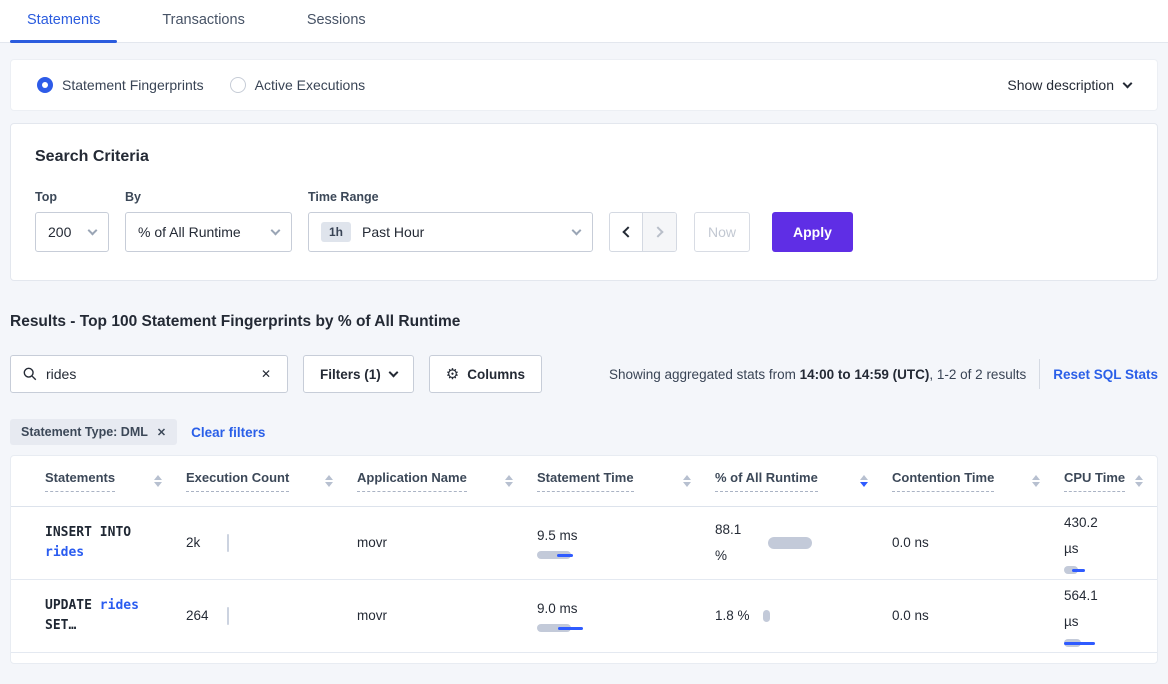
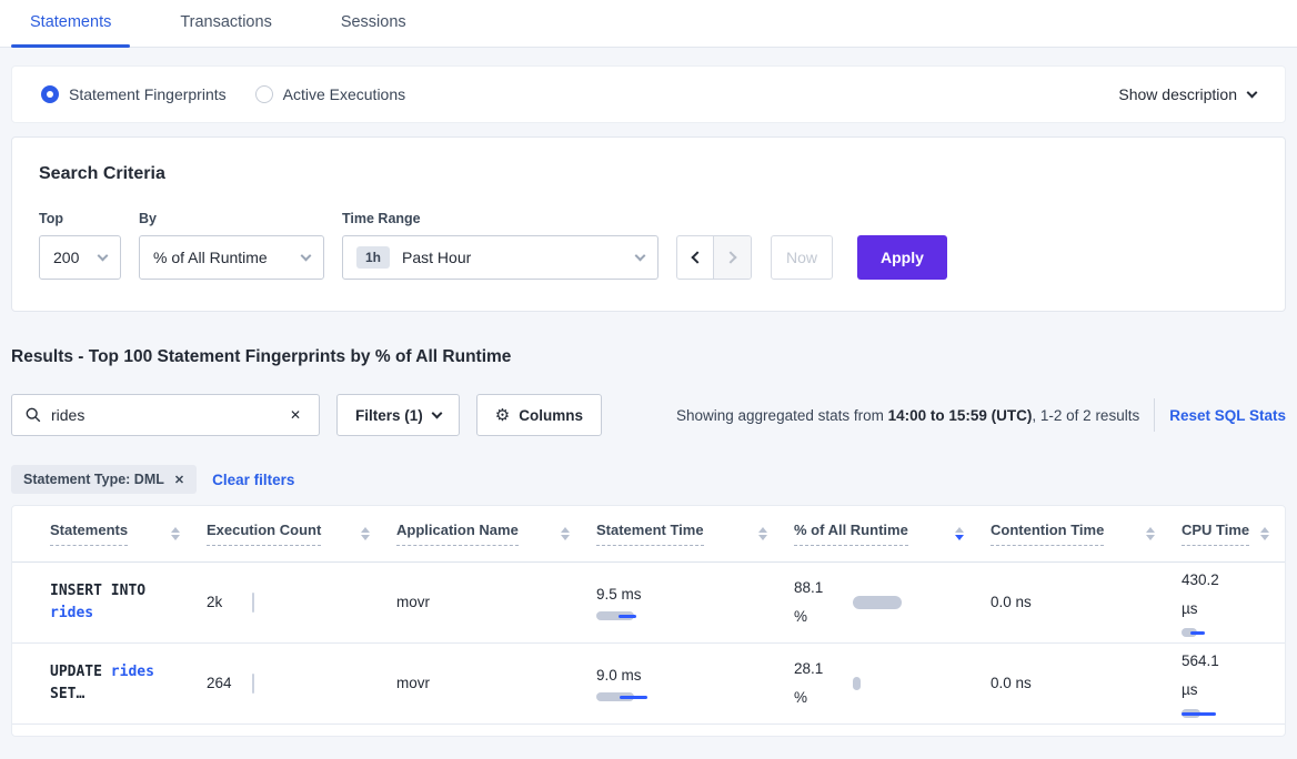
  Statements
  Transactions
  Sessions
  Statement Fingerprints
  Active Executions
  Show description
  Search Criteria
  Top
  200
  By
  % of All Runtime
  Time Range
  1h
  Past Hour
  Now
  Apply
  Results - Top 100 Statement Fingerprints by % of All Runtime
  rides
  ✕
  Filters (1)
  ⚙
  Columns
- Showing aggregated stats from 14:00 to 14:59 (UTC), 1-2 of 2 results
+ Showing aggregated stats from 14:00 to 15:59 (UTC), 1-2 of 2 results
  Reset SQL Stats
  Statement Type: DML
  ✕
  Clear filters
  Statements	Execution Count	Application Name	Statement Time	% of All Runtime	Contention Time	CPU Time
  INSERT INTO rides	2k	movr	9.5 ms	88.1 %	0.0 ns	430.2 µs
- UPDATE rides SET…	264	movr	9.0 ms	1.8 %	0.0 ns	564.1 µs
+ UPDATE rides SET…	264	movr	9.0 ms	28.1 %	0.0 ns	564.1 µs
